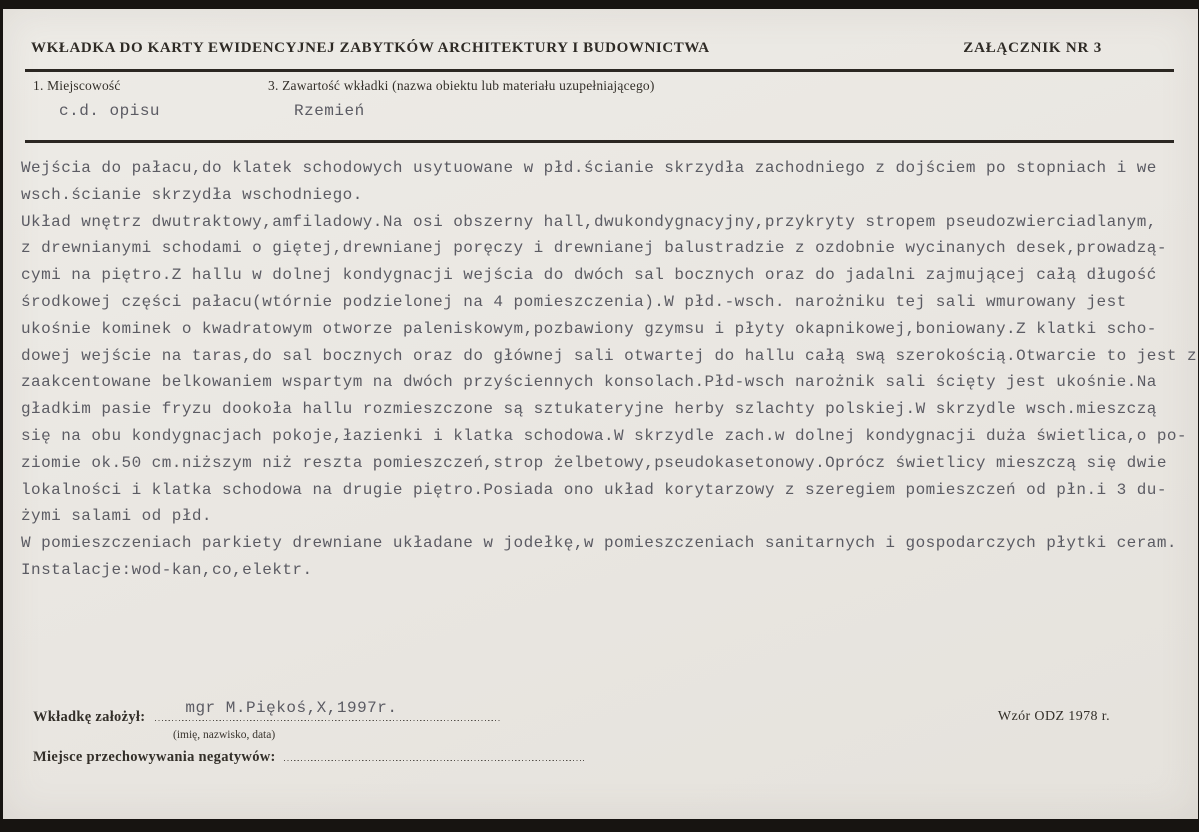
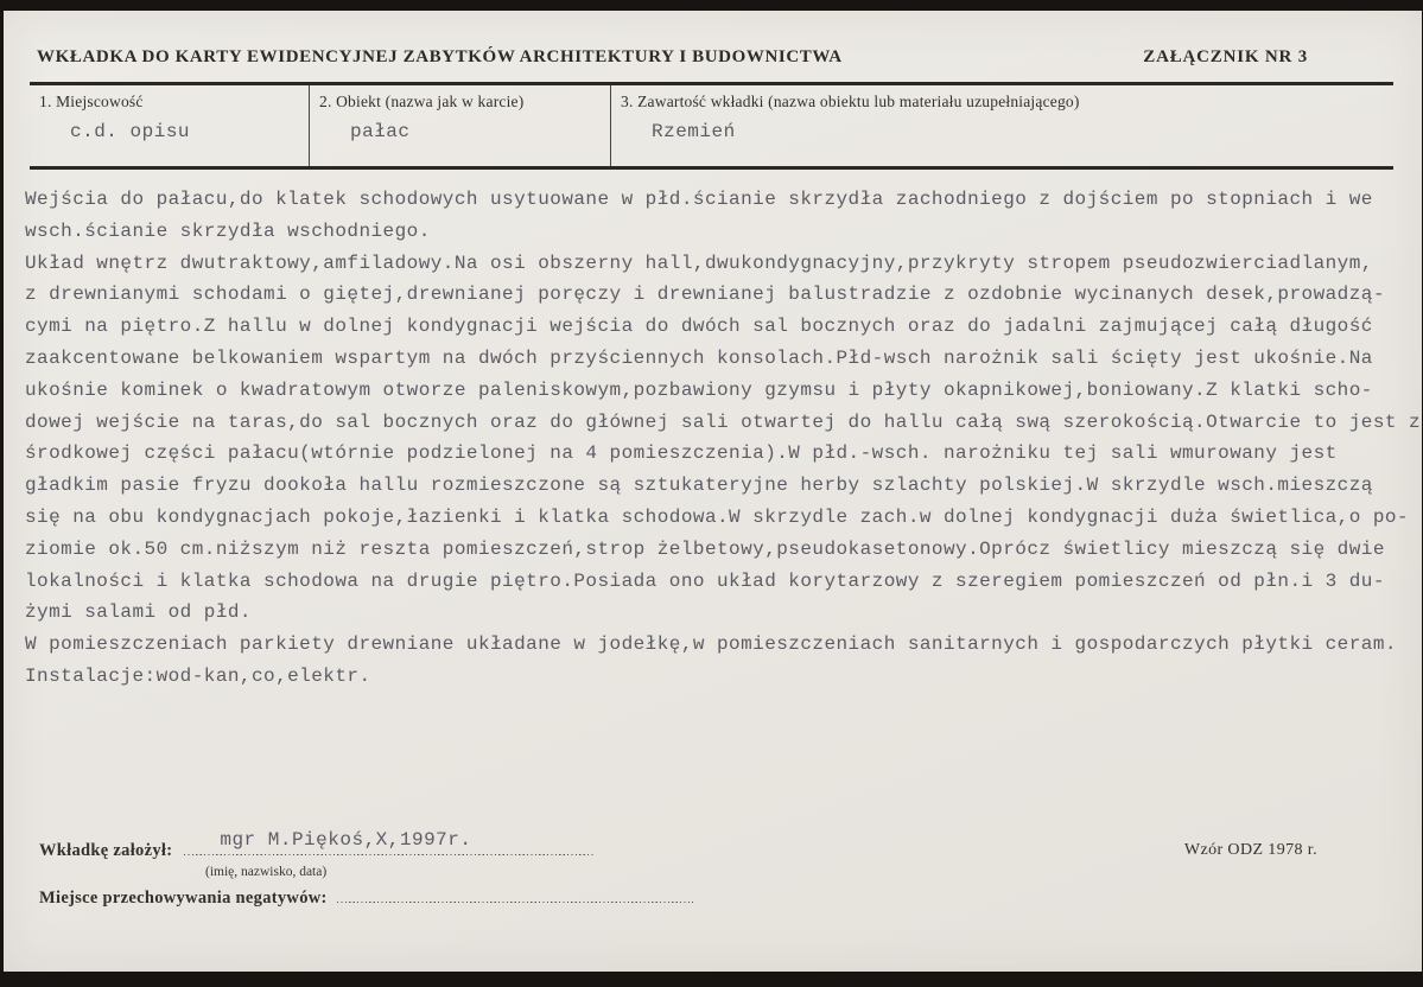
  WKŁADKA DO KARTY EWIDENCYJNEJ ZABYTKÓW ARCHITEKTURY I BUDOWNICTWA
  ZAŁĄCZNIK NR 3
  1. Miejscowość
  c.d. opisu
+ 2. Obiekt (nazwa jak w karcie)
+ pałac
  3. Zawartość wkładki (nazwa obiektu lub materiału uzupełniającego)
  Rzemień
  Wejścia do pałacu,do klatek schodowych usytuowane w płd.ścianie skrzydła zachodniego z dojściem po stopniach i we
  wsch.ścianie skrzydła wschodniego.
  Układ wnętrz dwutraktowy,amfiladowy.Na osi obszerny hall,dwukondygnacyjny,przykryty stropem pseudozwierciadlanym,
  z drewnianymi schodami o giętej,drewnianej poręczy i drewnianej balustradzie z ozdobnie wycinanych desek,prowadzą-
  cymi na piętro.Z hallu w dolnej kondygnacji wejścia do dwóch sal bocznych oraz do jadalni zajmującej całą długość
- środkowej części pałacu(wtórnie podzielonej na 4 pomieszczenia).W płd.-wsch. narożniku tej sali wmurowany jest
+ zaakcentowane belkowaniem wspartym na dwóch przyściennych konsolach.Płd-wsch narożnik sali ścięty jest ukośnie.Na
  ukośnie kominek o kwadratowym otworze paleniskowym,pozbawiony gzymsu i płyty okapnikowej,boniowany.Z klatki scho-
  dowej wejście na taras,do sal bocznych oraz do głównej sali otwartej do hallu całą swą szerokością.Otwarcie to jest z
- zaakcentowane belkowaniem wspartym na dwóch przyściennych konsolach.Płd-wsch narożnik sali ścięty jest ukośnie.Na
+ środkowej części pałacu(wtórnie podzielonej na 4 pomieszczenia).W płd.-wsch. narożniku tej sali wmurowany jest
  gładkim pasie fryzu dookoła hallu rozmieszczone są sztukateryjne herby szlachty polskiej.W skrzydle wsch.mieszczą
  się na obu kondygnacjach pokoje,łazienki i klatka schodowa.W skrzydle zach.w dolnej kondygnacji duża świetlica,o po-
  ziomie ok.50 cm.niższym niż reszta pomieszczeń,strop żelbetowy,pseudokasetonowy.Oprócz świetlicy mieszczą się dwie
  lokalności i klatka schodowa na drugie piętro.Posiada ono układ korytarzowy z szeregiem pomieszczeń od płn.i 3 du-
  żymi salami od płd.
  W pomieszczeniach parkiety drewniane układane w jodełkę,w pomieszczeniach sanitarnych i gospodarczych płytki ceram.
  Instalacje:wod-kan,co,elektr.
  Wkładkę założył:
  mgr M.Piękoś,X,1997r.
  (imię, nazwisko, data)
  Miejsce przechowywania negatywów:
  Wzór ODZ 1978 r.
